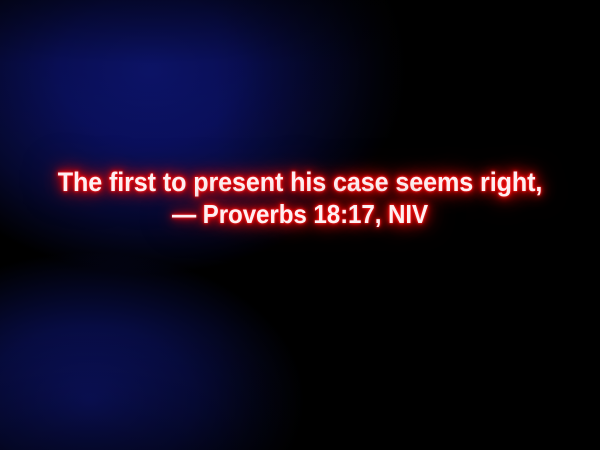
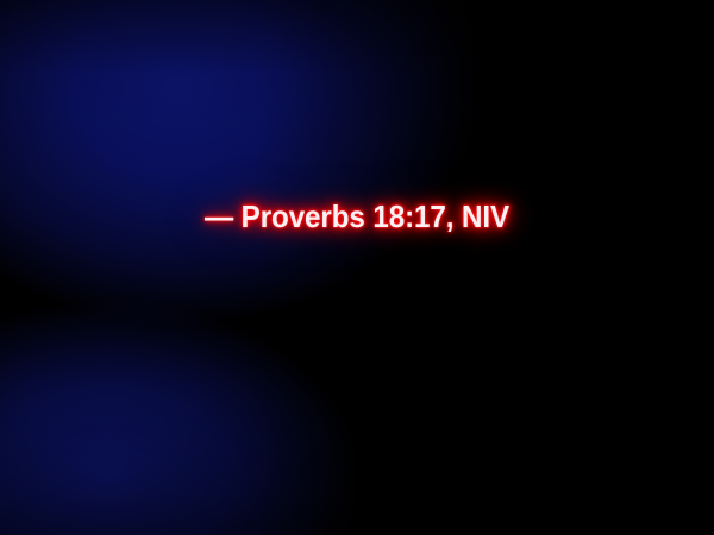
- The first to present his case seems right,
  — Proverbs 18:17, NIV
